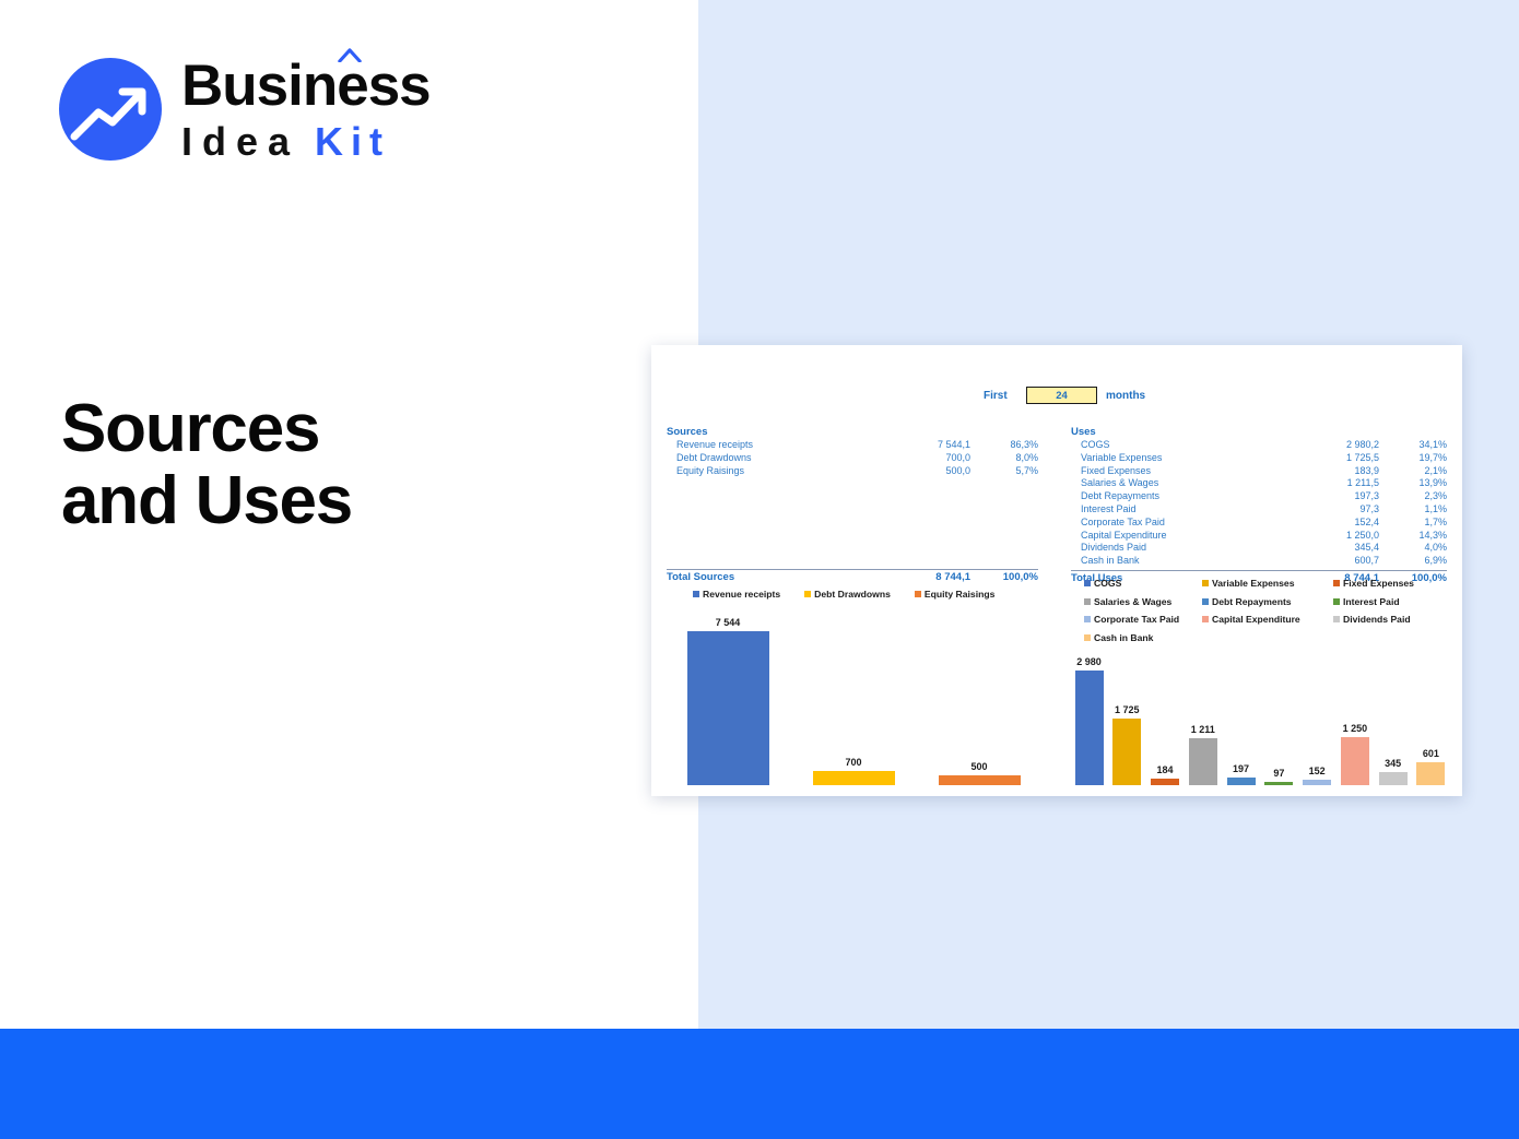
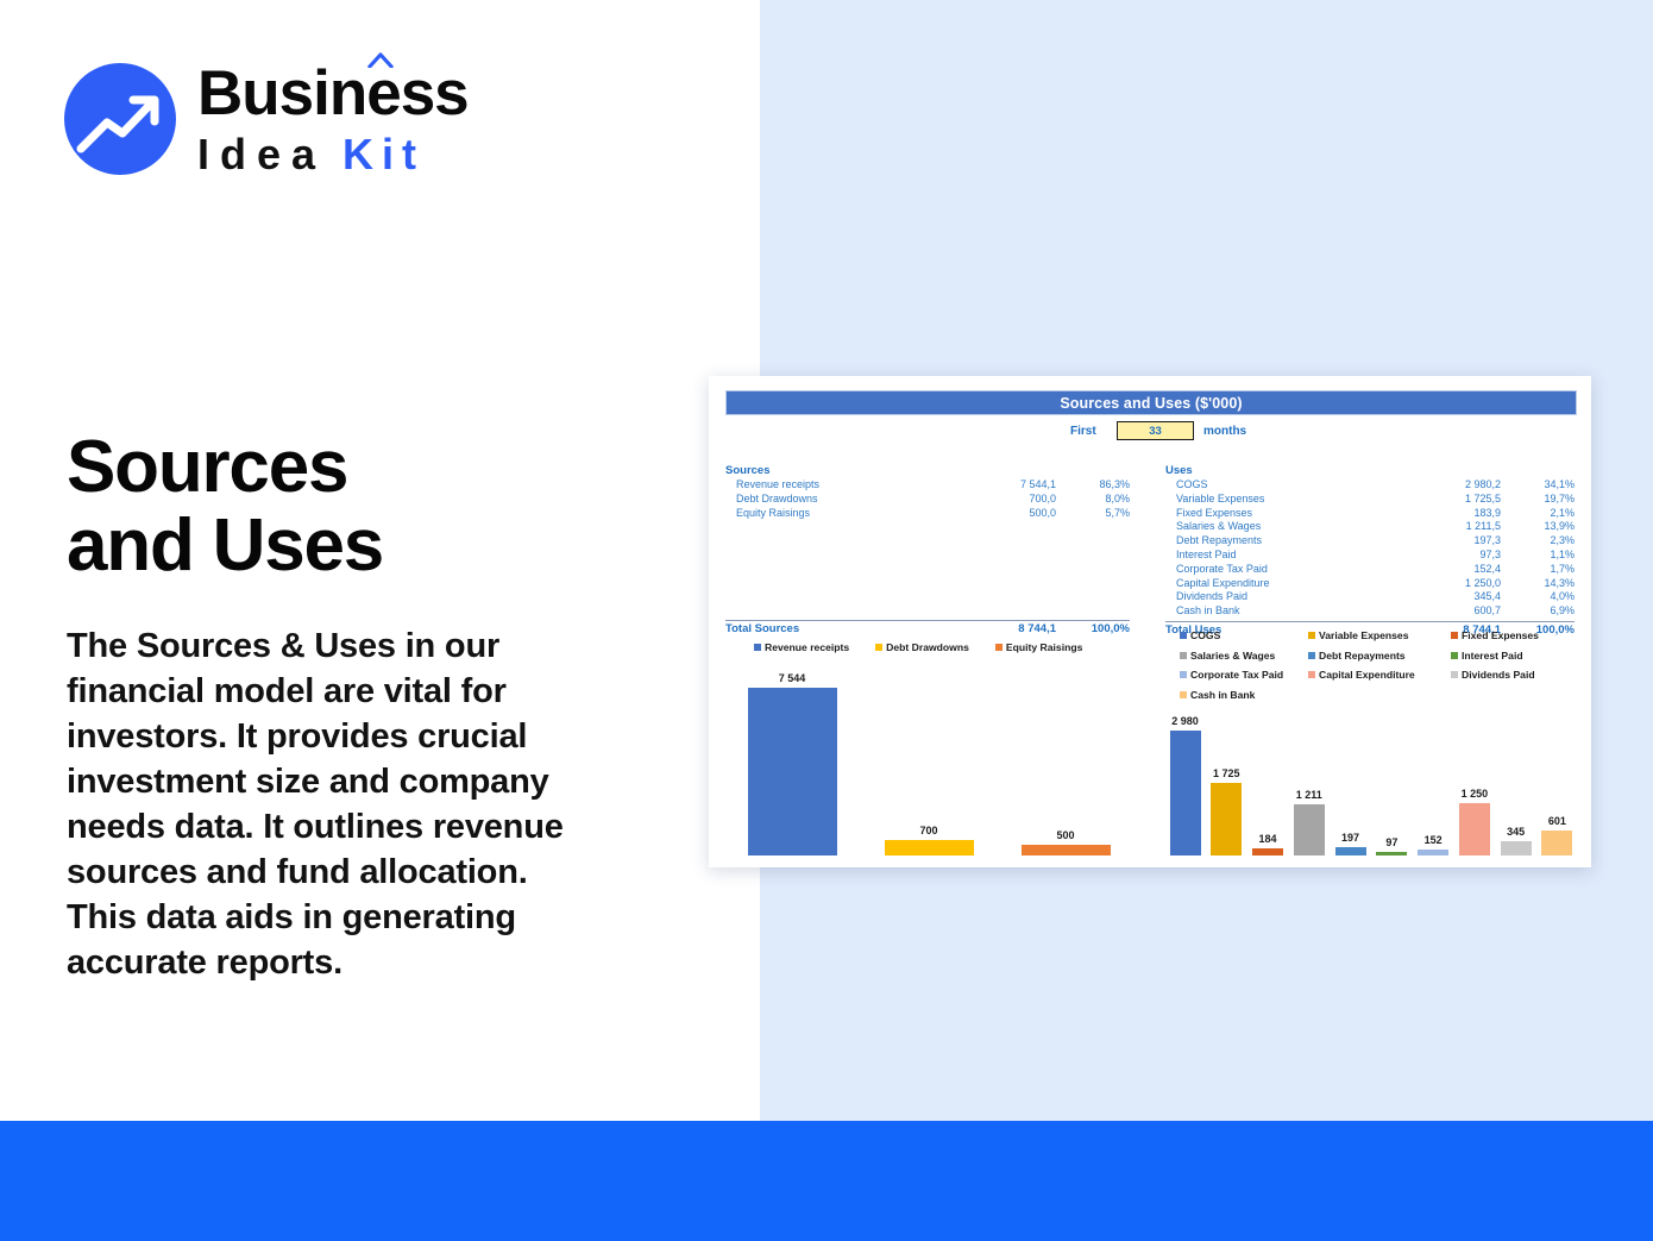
  Business
  Idea
  Kit
  Sources
  and Uses
+ The Sources & Uses in our financial model are vital for investors. It provides crucial investment size and company needs data. It outlines revenue sources and fund allocation. This data aids in generating accurate reports.
+ Sources and Uses ($'000)
  First
- 24
+ 33
  months
  Sources
  Revenue receipts
  7 544,1
  86,3%
  Debt Drawdowns
  700,0
  8,0%
  Equity Raisings
  500,0
  5,7%
  Total Sources
  8 744,1
  100,0%
  Uses
  COGS
  2 980,2
  34,1%
  Variable Expenses
  1 725,5
  19,7%
  Fixed Expenses
  183,9
  2,1%
  Salaries & Wages
  1 211,5
  13,9%
  Debt Repayments
  197,3
  2,3%
  Interest Paid
  97,3
  1,1%
  Corporate Tax Paid
  152,4
  1,7%
  Capital Expenditure
  1 250,0
  14,3%
  Dividends Paid
  345,4
  4,0%
  Cash in Bank
  600,7
  6,9%
  Total Uses
  8 744,1
  100,0%
  Revenue receipts
  Debt Drawdowns
  Equity Raisings
  COGS
  Variable Expenses
  Fixed Expenses
  Salaries & Wages
  Debt Repayments
  Interest Paid
  Corporate Tax Paid
  Capital Expenditure
  Dividends Paid
  Cash in Bank
  7 544
  700
  500
  2 980
  1 725
  184
  1 211
  197
  97
  152
  1 250
  345
  601
